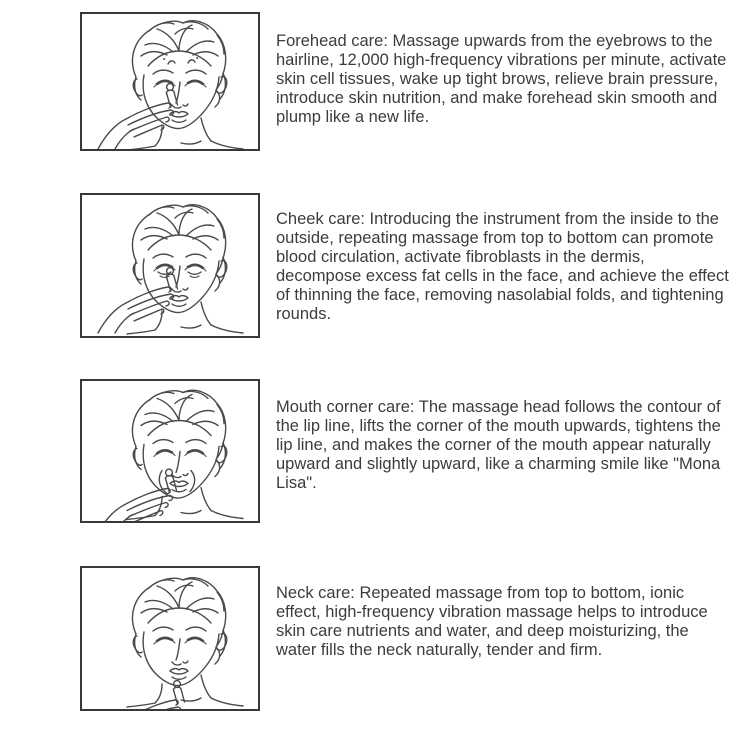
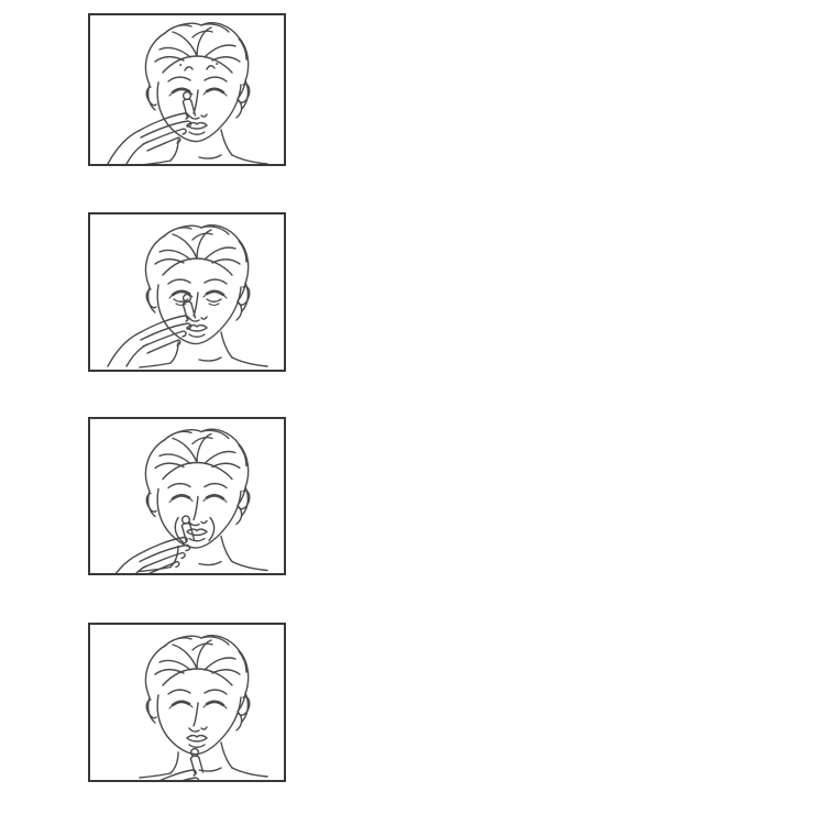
- Forehead care: Massage upwards from the eyebrows to the hairline, 12,000 high-frequency vibrations per minute, activate skin cell tissues, wake up tight brows, relieve brain pressure, introduce skin nutrition, and make forehead skin smooth and plump like a new life.
- Cheek care: Introducing the instrument from the inside to the outside, repeating massage from top to bottom can promote blood circulation, activate fibroblasts in the dermis, decompose excess fat cells in the face, and achieve the effect of thinning the face, removing nasolabial folds, and tightening rounds.
- Mouth corner care: The massage head follows the contour of the lip line, lifts the corner of the mouth upwards, tightens the lip line, and makes the corner of the mouth appear naturally upward and slightly upward, like a charming smile like "Mona Lisa".
- Neck care: Repeated massage from top to bottom, ionic effect, high-frequency vibration massage helps to introduce skin care nutrients and water, and deep moisturizing, the water fills the neck naturally, tender and firm.
